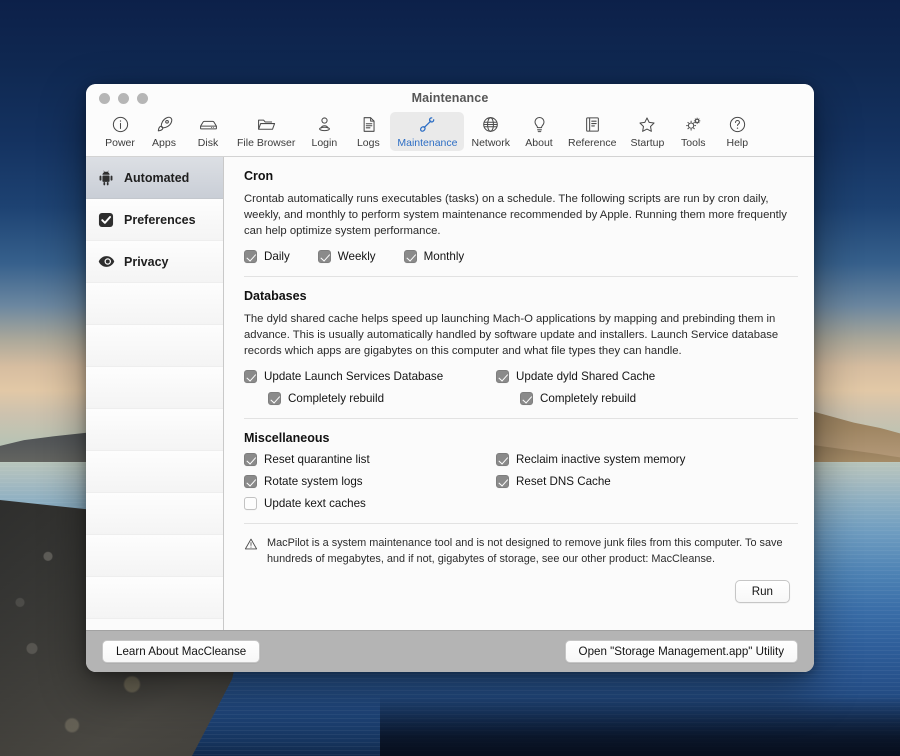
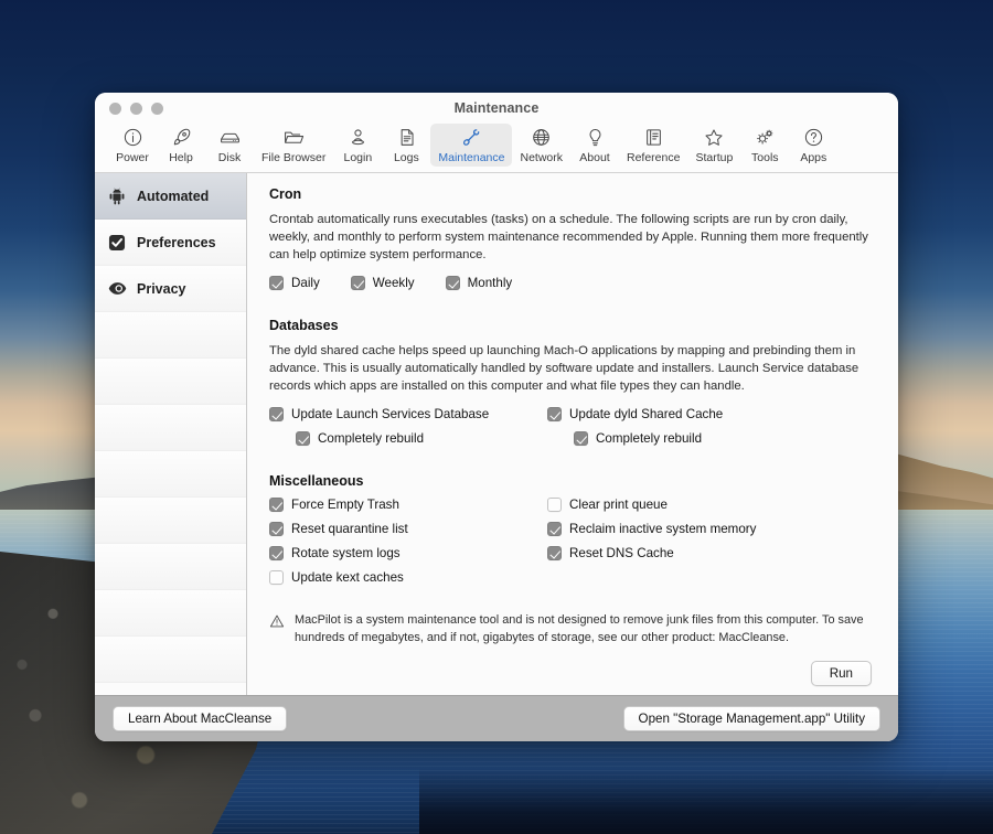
  Maintenance
  Power
- Apps
+ Help
  Disk
  File Browser
  Login
  Logs
  Maintenance
  Network
  About
  Reference
  Startup
  Tools
- Help
+ Apps
  Automated
  Preferences
  Privacy
  Cron
  Crontab automatically runs executables (tasks) on a schedule. The following scripts are run by cron daily, weekly, and monthly to perform system maintenance recommended by Apple. Running them more frequently can help optimize system performance.
  Daily
  Weekly
  Monthly
  Databases
- The dyld shared cache helps speed up launching Mach-O applications by mapping and prebinding them in advance. This is usually automatically handled by software update and installers. Launch Service database records which apps are gigabytes on this computer and what file types they can handle.
+ The dyld shared cache helps speed up launching Mach-O applications by mapping and prebinding them in advance. This is usually automatically handled by software update and installers. Launch Service database records which apps are installed on this computer and what file types they can handle.
  Update Launch Services Database
  Update dyld Shared Cache
  Completely rebuild
  Completely rebuild
  Miscellaneous
+ Force Empty Trash
+ Clear print queue
  Reset quarantine list
  Reclaim inactive system memory
  Rotate system logs
  Reset DNS Cache
  Update kext caches
  MacPilot is a system maintenance tool and is not designed to remove junk files from this computer. To save hundreds of megabytes, and if not, gigabytes of storage, see our other product: MacCleanse.
  Run
  Learn About MacCleanse
  Open "Storage Management.app" Utility
